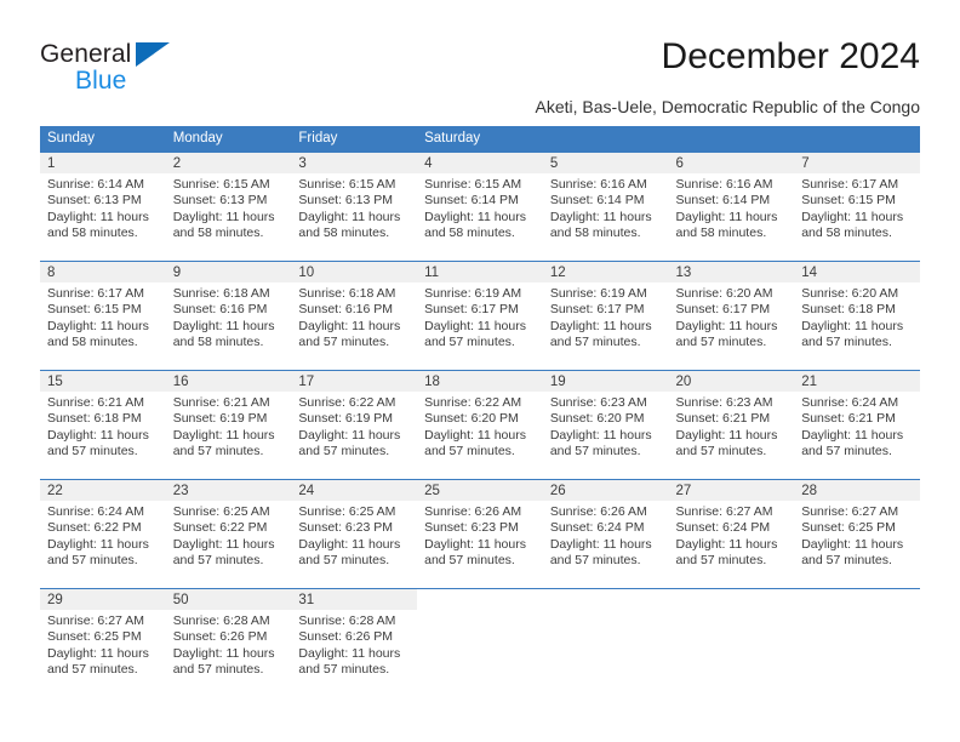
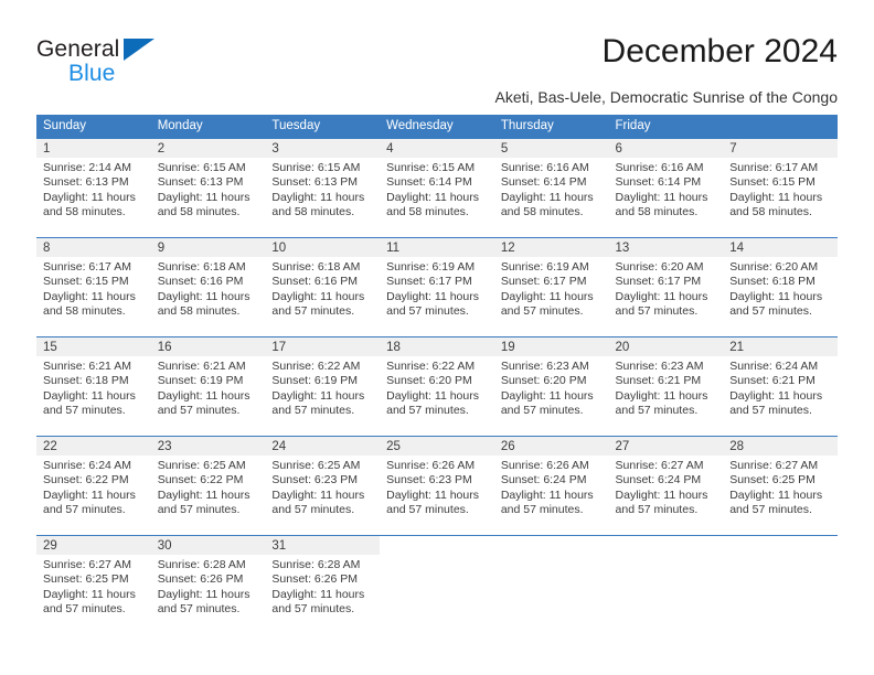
  General
  Blue
  December 2024
- Aketi, Bas-Uele, Democratic Republic of the Congo
+ Aketi, Bas-Uele, Democratic Sunrise of the Congo
  Sunday
  Monday
+ Tuesday
+ Wednesday
+ Thursday
  Friday
- Saturday
  1
- Sunrise: 6:14 AM
+ Sunrise: 2:14 AM
  Sunset: 6:13 PM
  Daylight: 11 hours and 58 minutes.
  2
  Sunrise: 6:15 AM
  Sunset: 6:13 PM
  Daylight: 11 hours and 58 minutes.
  3
  Sunrise: 6:15 AM
  Sunset: 6:13 PM
  Daylight: 11 hours and 58 minutes.
  4
  Sunrise: 6:15 AM
  Sunset: 6:14 PM
  Daylight: 11 hours and 58 minutes.
  5
  Sunrise: 6:16 AM
  Sunset: 6:14 PM
  Daylight: 11 hours and 58 minutes.
  6
  Sunrise: 6:16 AM
  Sunset: 6:14 PM
  Daylight: 11 hours and 58 minutes.
  7
  Sunrise: 6:17 AM
  Sunset: 6:15 PM
  Daylight: 11 hours and 58 minutes.
  8
  Sunrise: 6:17 AM
  Sunset: 6:15 PM
  Daylight: 11 hours and 58 minutes.
  9
  Sunrise: 6:18 AM
  Sunset: 6:16 PM
  Daylight: 11 hours and 58 minutes.
  10
  Sunrise: 6:18 AM
  Sunset: 6:16 PM
  Daylight: 11 hours and 57 minutes.
  11
  Sunrise: 6:19 AM
  Sunset: 6:17 PM
  Daylight: 11 hours and 57 minutes.
  12
  Sunrise: 6:19 AM
  Sunset: 6:17 PM
  Daylight: 11 hours and 57 minutes.
  13
  Sunrise: 6:20 AM
  Sunset: 6:17 PM
  Daylight: 11 hours and 57 minutes.
  14
  Sunrise: 6:20 AM
  Sunset: 6:18 PM
  Daylight: 11 hours and 57 minutes.
  15
  Sunrise: 6:21 AM
  Sunset: 6:18 PM
  Daylight: 11 hours and 57 minutes.
  16
  Sunrise: 6:21 AM
  Sunset: 6:19 PM
  Daylight: 11 hours and 57 minutes.
  17
  Sunrise: 6:22 AM
  Sunset: 6:19 PM
  Daylight: 11 hours and 57 minutes.
  18
  Sunrise: 6:22 AM
  Sunset: 6:20 PM
  Daylight: 11 hours and 57 minutes.
  19
  Sunrise: 6:23 AM
  Sunset: 6:20 PM
  Daylight: 11 hours and 57 minutes.
  20
  Sunrise: 6:23 AM
  Sunset: 6:21 PM
  Daylight: 11 hours and 57 minutes.
  21
  Sunrise: 6:24 AM
  Sunset: 6:21 PM
  Daylight: 11 hours and 57 minutes.
  22
  Sunrise: 6:24 AM
  Sunset: 6:22 PM
  Daylight: 11 hours and 57 minutes.
  23
  Sunrise: 6:25 AM
  Sunset: 6:22 PM
  Daylight: 11 hours and 57 minutes.
  24
  Sunrise: 6:25 AM
  Sunset: 6:23 PM
  Daylight: 11 hours and 57 minutes.
  25
  Sunrise: 6:26 AM
  Sunset: 6:23 PM
  Daylight: 11 hours and 57 minutes.
  26
  Sunrise: 6:26 AM
  Sunset: 6:24 PM
  Daylight: 11 hours and 57 minutes.
  27
  Sunrise: 6:27 AM
  Sunset: 6:24 PM
  Daylight: 11 hours and 57 minutes.
  28
  Sunrise: 6:27 AM
  Sunset: 6:25 PM
  Daylight: 11 hours and 57 minutes.
  29
  Sunrise: 6:27 AM
  Sunset: 6:25 PM
  Daylight: 11 hours and 57 minutes.
- 50
+ 30
  Sunrise: 6:28 AM
  Sunset: 6:26 PM
  Daylight: 11 hours and 57 minutes.
  31
  Sunrise: 6:28 AM
  Sunset: 6:26 PM
  Daylight: 11 hours and 57 minutes.
